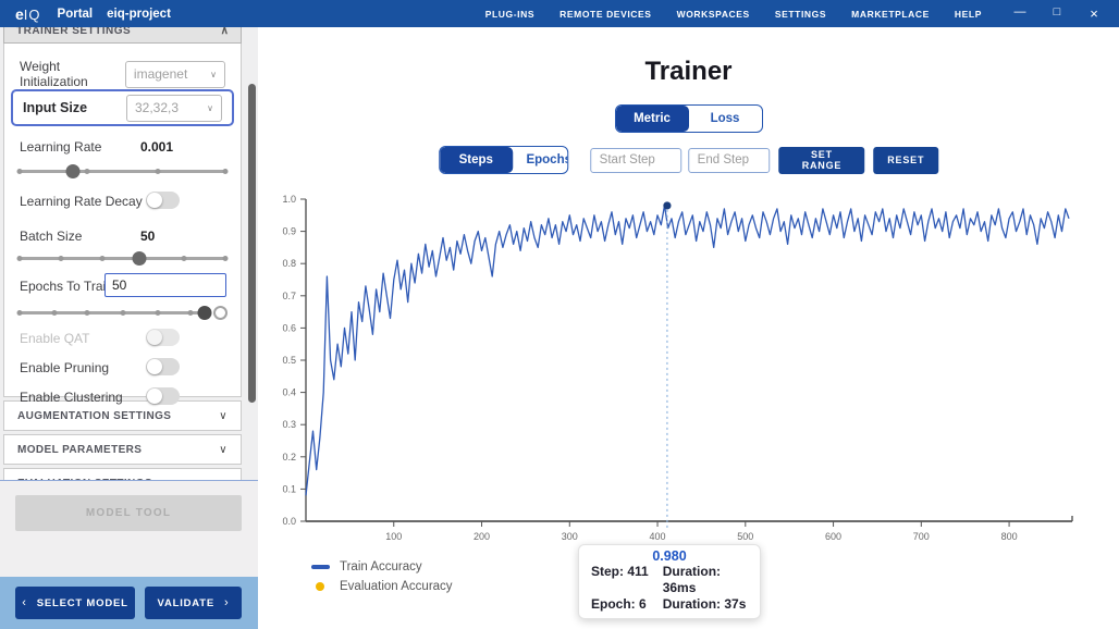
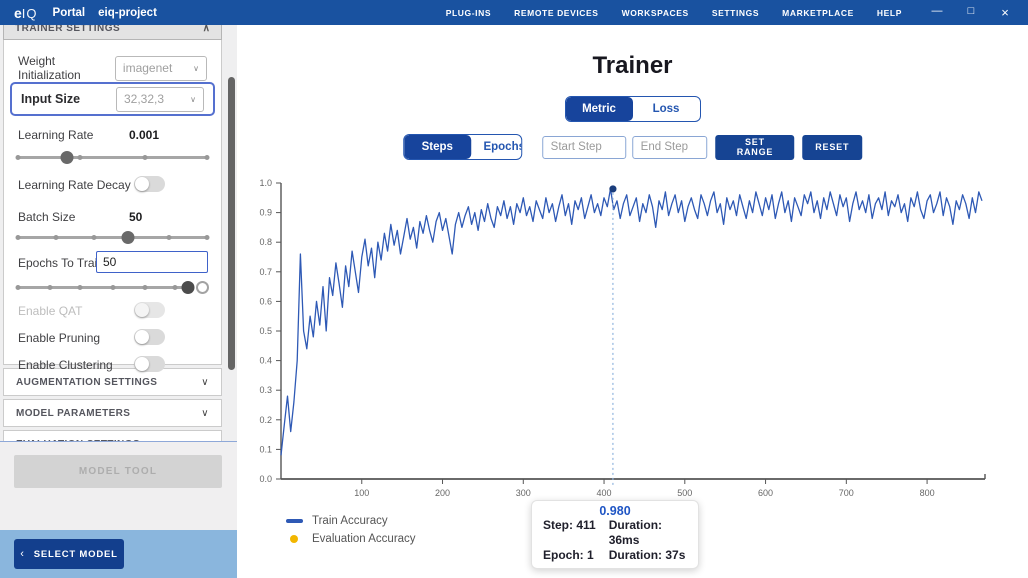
  e
  IQ
  Portal
  eiq-project
  PLUG-INS
  REMOTE DEVICES
  WORKSPACES
  SETTINGS
  MARKETPLACE
  HELP
  —
  □
  ×
  TRAINER SETTINGS
  ∧
  Weight Initialization
  imagenet
  ∨
  Input Size
  32,32,3
  ∨
  Learning Rate
  0.001
  Learning Rate Decay
  Batch Size
  50
  Epochs To Tra
  50
  Enable QAT
  Enable Pruning
  Enable Clustering
  AUGMENTATION SETTINGS
  ∨
  MODEL PARAMETERS
  ∨
  MODEL TOOL
  ‹
  SELECT MODEL
- VALIDATE
- ›
  0.0
  0.1
  0.2
  0.3
  0.4
  0.5
  0.6
  0.7
  0.8
  0.9
  1.0
  100
  200
  300
  400
  500
  600
  700
  800
  Trainer
  Metric
  Loss
  Steps
  Epoch
  Start Step
  End Step
  SET RANGE
  RESET
  Train Accuracy
  Evaluation Accuracy
  0.980
  Step: 411
  Duration: 36ms
- Epoch: 6
+ Epoch: 1
  Duration: 37s
